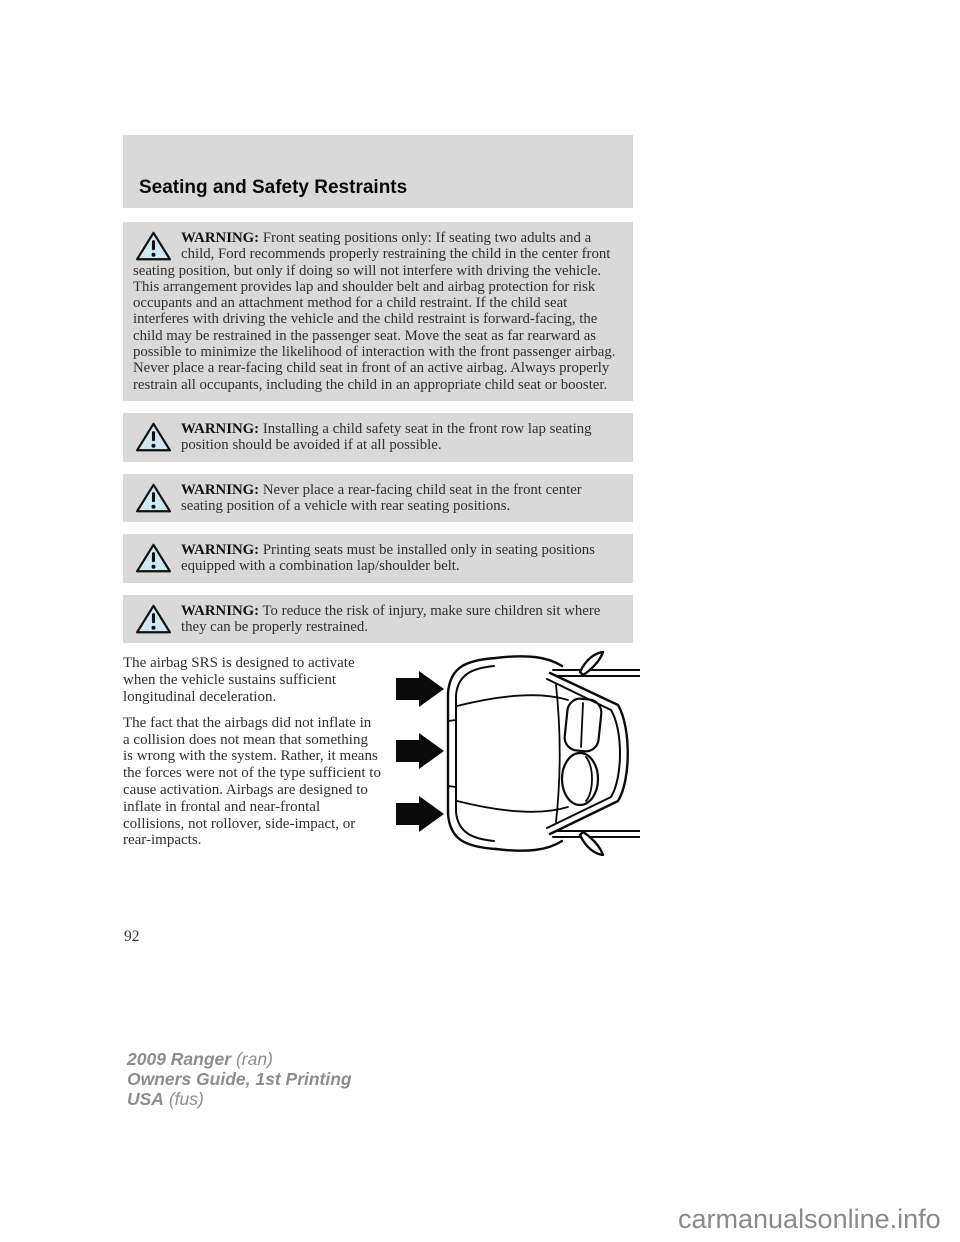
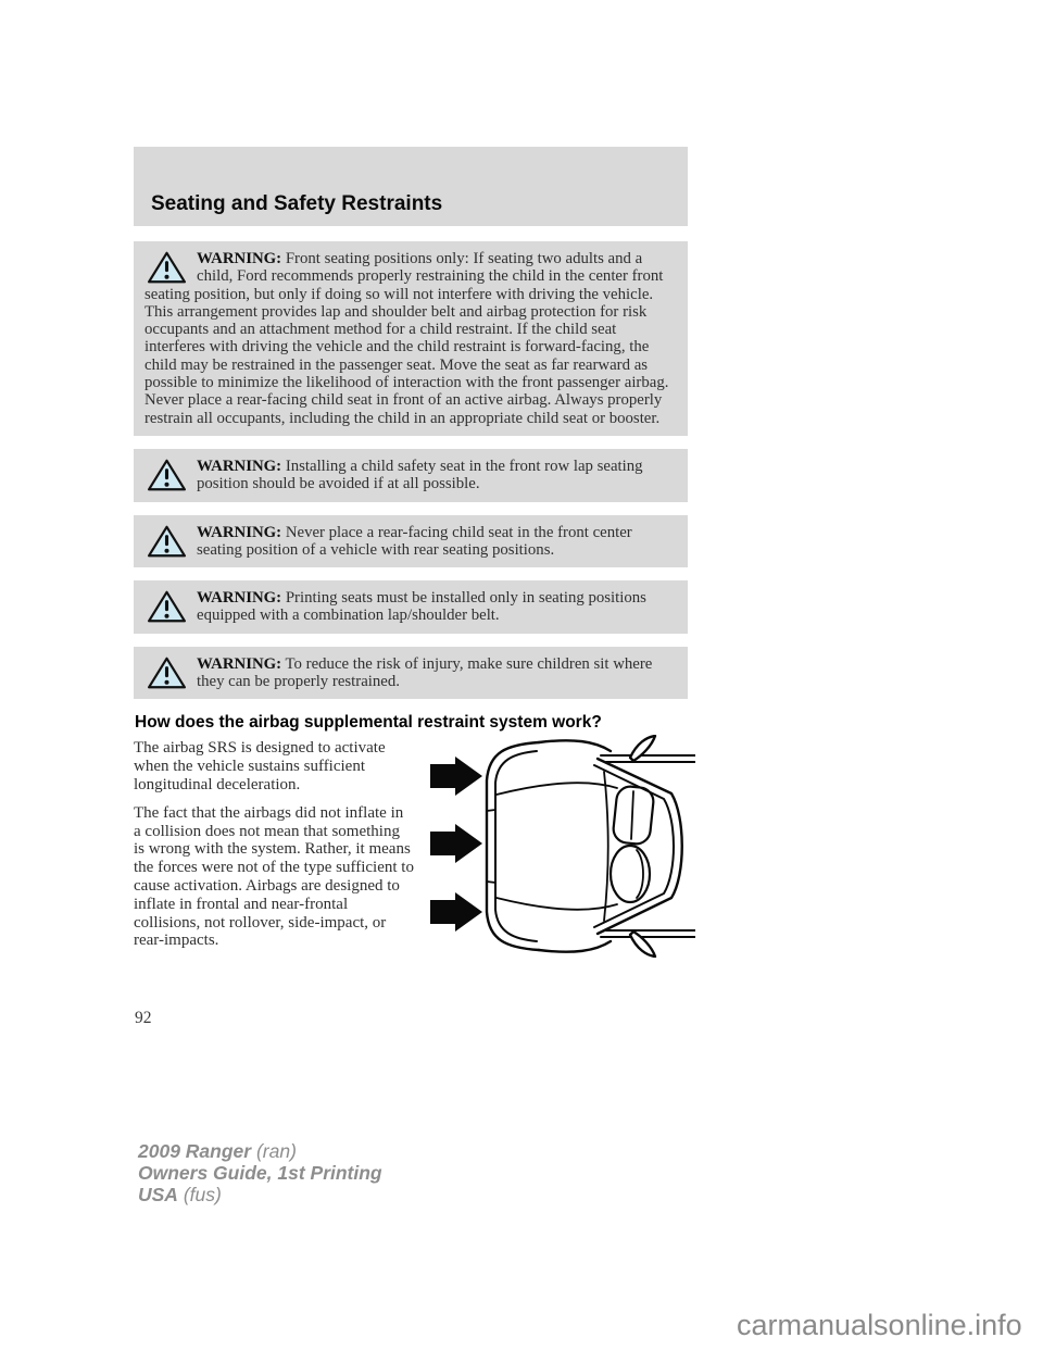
  Seating and Safety Restraints
  WARNING: Front seating positions only: If seating two adults and a child, Ford recommends properly restraining the child in the center front seating position, but only if doing so will not interfere with driving the vehicle. This arrangement provides lap and shoulder belt and airbag protection for risk occupants and an attachment method for a child restraint. If the child seat interferes with driving the vehicle and the child restraint is forward-facing, the child may be restrained in the passenger seat. Move the seat as far rearward as possible to minimize the likelihood of interaction with the front passenger airbag. Never place a rear-facing child seat in front of an active airbag. Always properly restrain all occupants, including the child in an appropriate child seat or booster.
  WARNING: Installing a child safety seat in the front row lap seating position should be avoided if at all possible.
  WARNING: Never place a rear-facing child seat in the front center seating position of a vehicle with rear seating positions.
  WARNING: Printing seats must be installed only in seating positions equipped with a combination lap/shoulder belt.
  WARNING: To reduce the risk of injury, make sure children sit where they can be properly restrained.
+ How does the airbag supplemental restraint system work?
  The airbag SRS is designed to activate when the vehicle sustains sufficient longitudinal deceleration.
  The fact that the airbags did not inflate in a collision does not mean that something is wrong with the system. Rather, it means the forces were not of the type sufficient to cause activation. Airbags are designed to inflate in frontal and near-frontal collisions, not rollover, side-impact, or rear-impacts.
  92
  2009 Ranger (ran)
  Owners Guide, 1st Printing
  USA (fus)
  carmanualsonline.info
